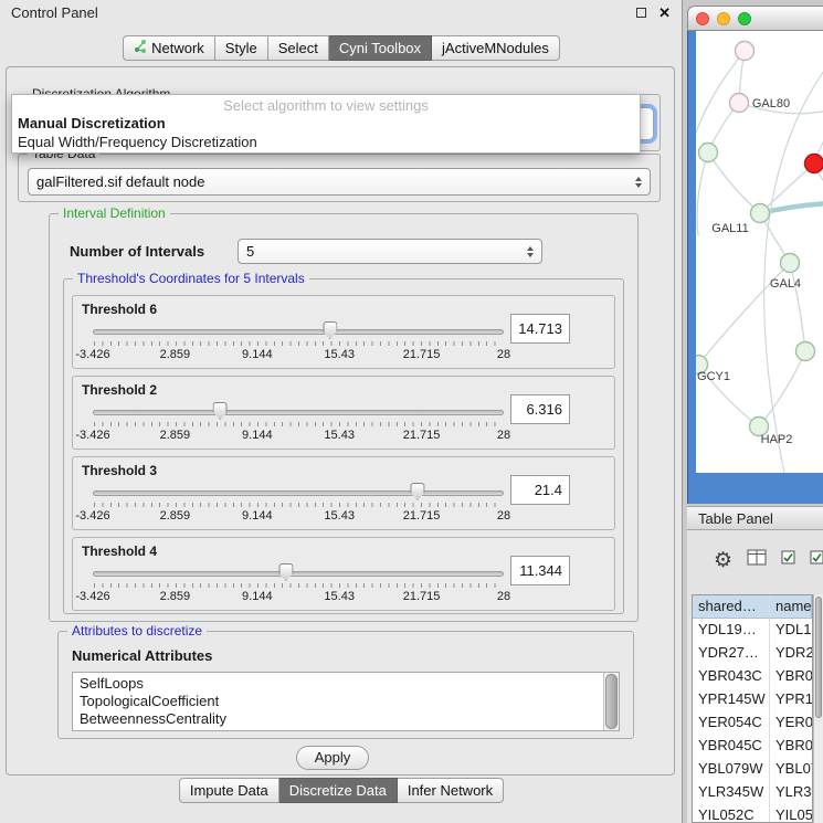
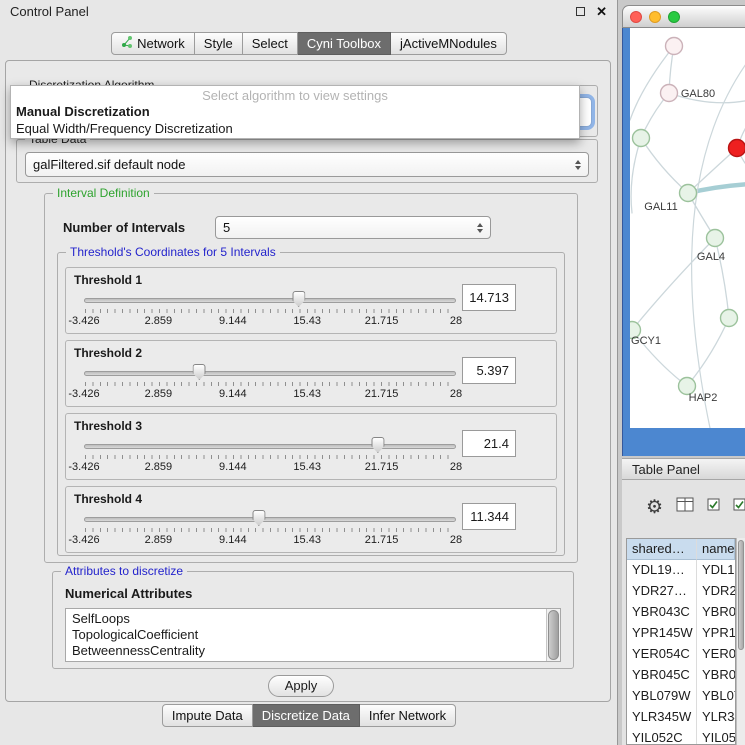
  Control Panel
  ✕
  Network
  Style
  Select
  Cyni Toolbox
  jActiveMNodules
  Select algorithm to view settings
  Manual Discretization
  Equal Width/Frequency Discretization
  Table Data
  galFiltered.sif default node
  Interval Definition
  Number of Intervals
  5
  Threshold's Coordinates for 5 Intervals
- Threshold 6
+ Threshold 1
  -3.426
  2.859
  9.144
  15.43
  21.715
  28
  14.713
  Threshold 2
  -3.426
  2.859
  9.144
  15.43
  21.715
  28
- 6.316
+ 5.397
  Threshold 3
  -3.426
  2.859
  9.144
  15.43
  21.715
  28
  21.4
  Threshold 4
  -3.426
  2.859
  9.144
  15.43
  21.715
  28
  11.344
  Attributes to discretize
  Numerical Attributes
  SelfLoops
  TopologicalCoefficient
  BetweennessCentrality
  Apply
  Impute Data
  Discretize Data
  Infer Network
  GAL80
  GAL11
  GAL4
  GCY1
  HAP2
  Table Panel
  ⚙
  shared…
  name
  YDL19…
  YDL1
  YDR27…
  YDR2
  YBR043C
  YBR0
  YPR145W
  YPR1
  YER054C
  YER0
  YBR045C
  YBR0
  YBL079W
  YBL0
  YLR345W
  YLR3
  YIL052C
  YIL05
